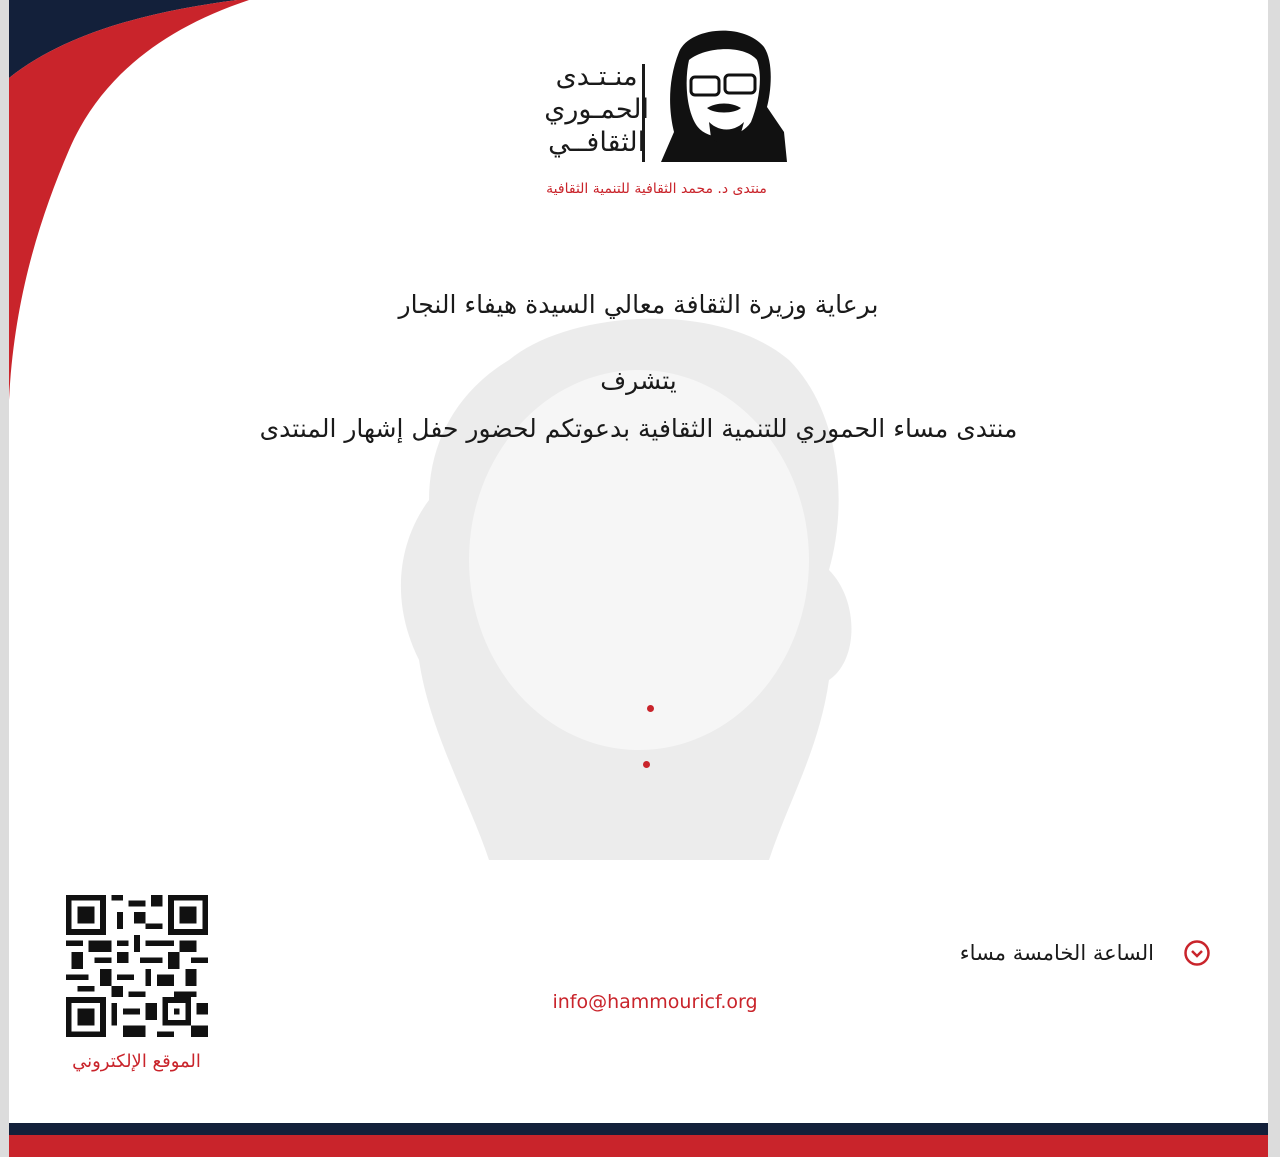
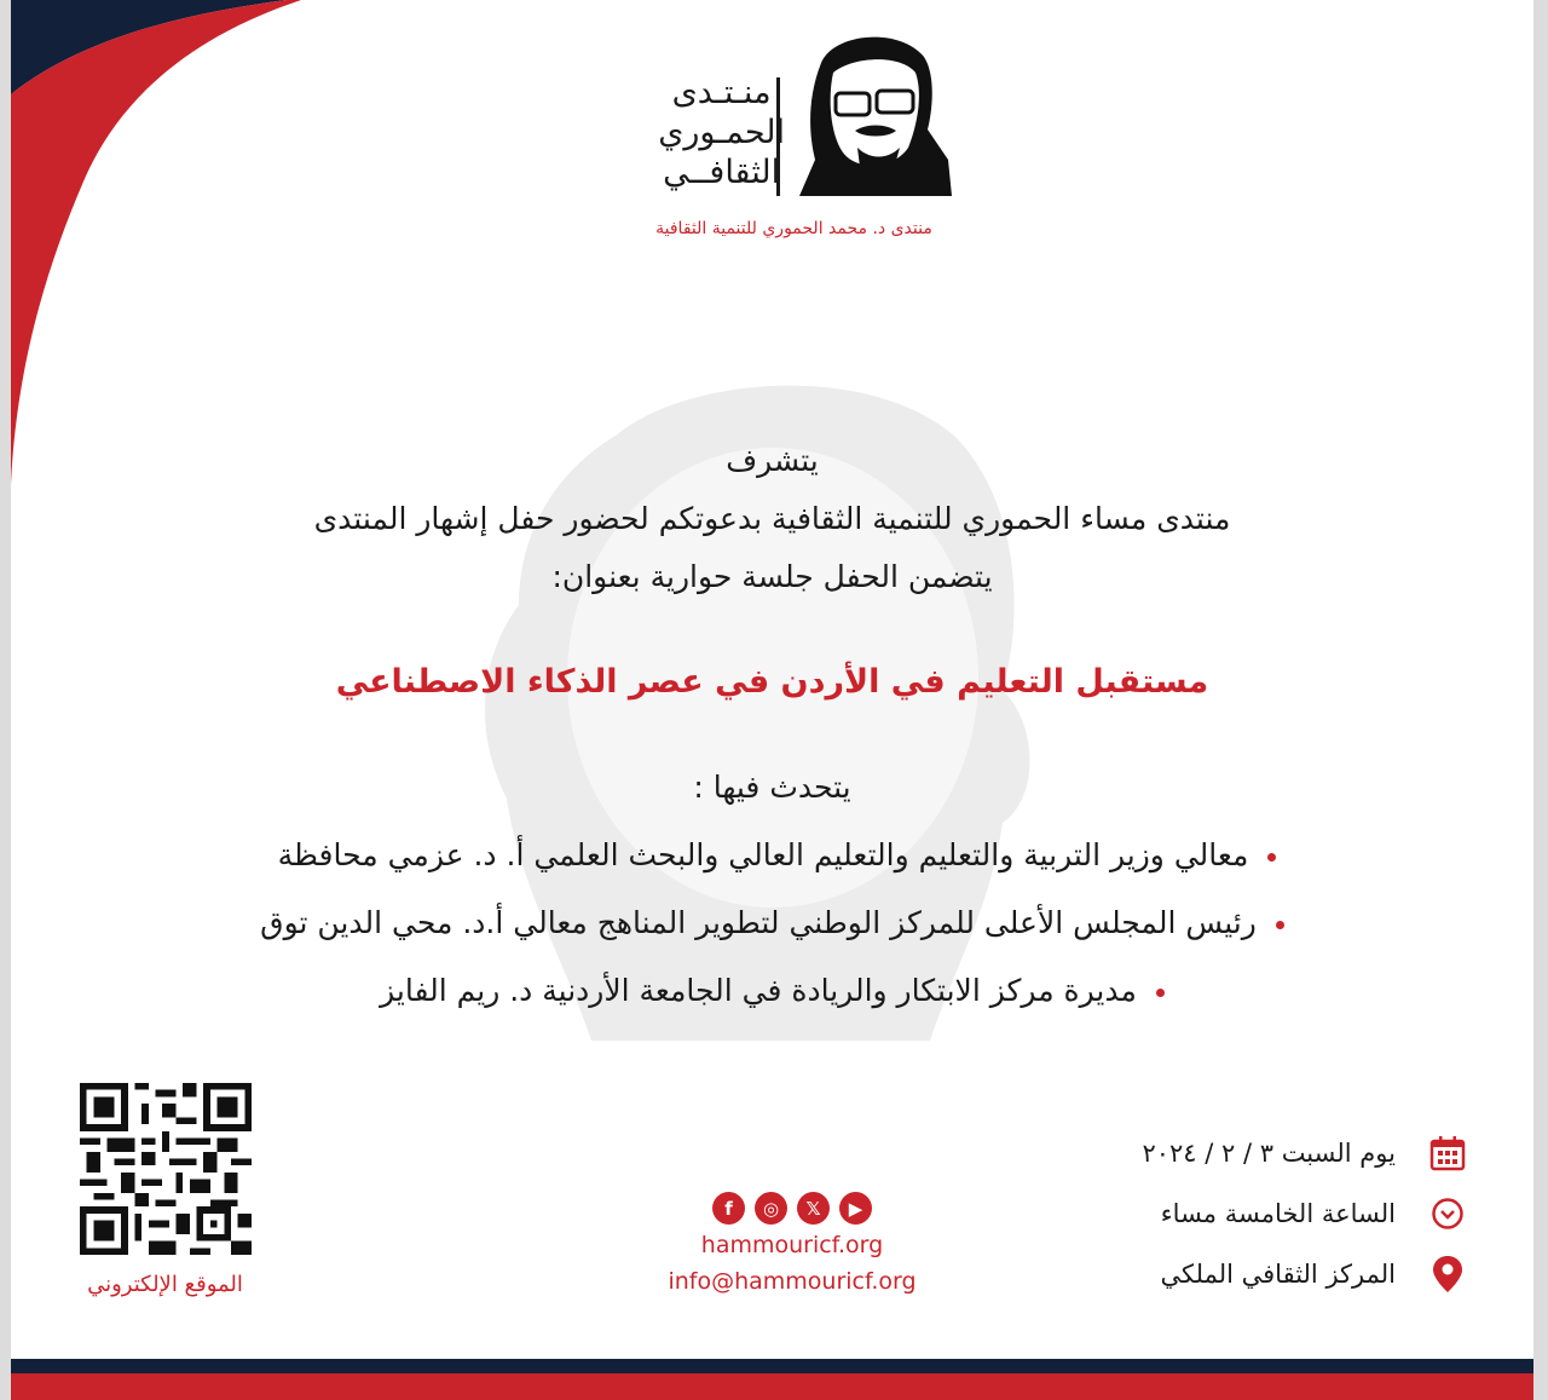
  منـتـدى
  الحمـوري
  لثقافــي
- منتدى د. محمد الثقافية للتنمية الثقافية
+ منتدى د. محمد الحموري للتنمية الثقافية
- برعاية وزيرة الثقافة معالي السيدة هيفاء النجار
  يتشرف
  منتدى مساء الحموري للتنمية الثقافية بدعوتكم لحضور حفل إشهار المنتدى
+ يتضمن الحفل جلسة حوارية بعنوان:
+ مستقبل التعليم في الأردن في عصر الذكاء الاصطناعي
+ يتحدث فيها :
+ معالي وزير التربية والتعليم والتعليم العالي والبحث العلمي أ. د. عزمي محافظة
+ رئيس المجلس الأعلى للمركز الوطني لتطوير المناهج معالي أ.د. محي الدين توق
+ مديرة مركز الابتكار والريادة في الجامعة الأردنية د. ريم الفايز
+ يوم السبت ٣ / ٢ / ٢٠٢٤
  الساعة الخامسة مساء
+ المركز الثقافي الملكي
+ f
+ ◎
+ 𝕏
+ ▶
+ hammouricf.org
  info@hammouricf.org
  الموقع الإلكتروني
